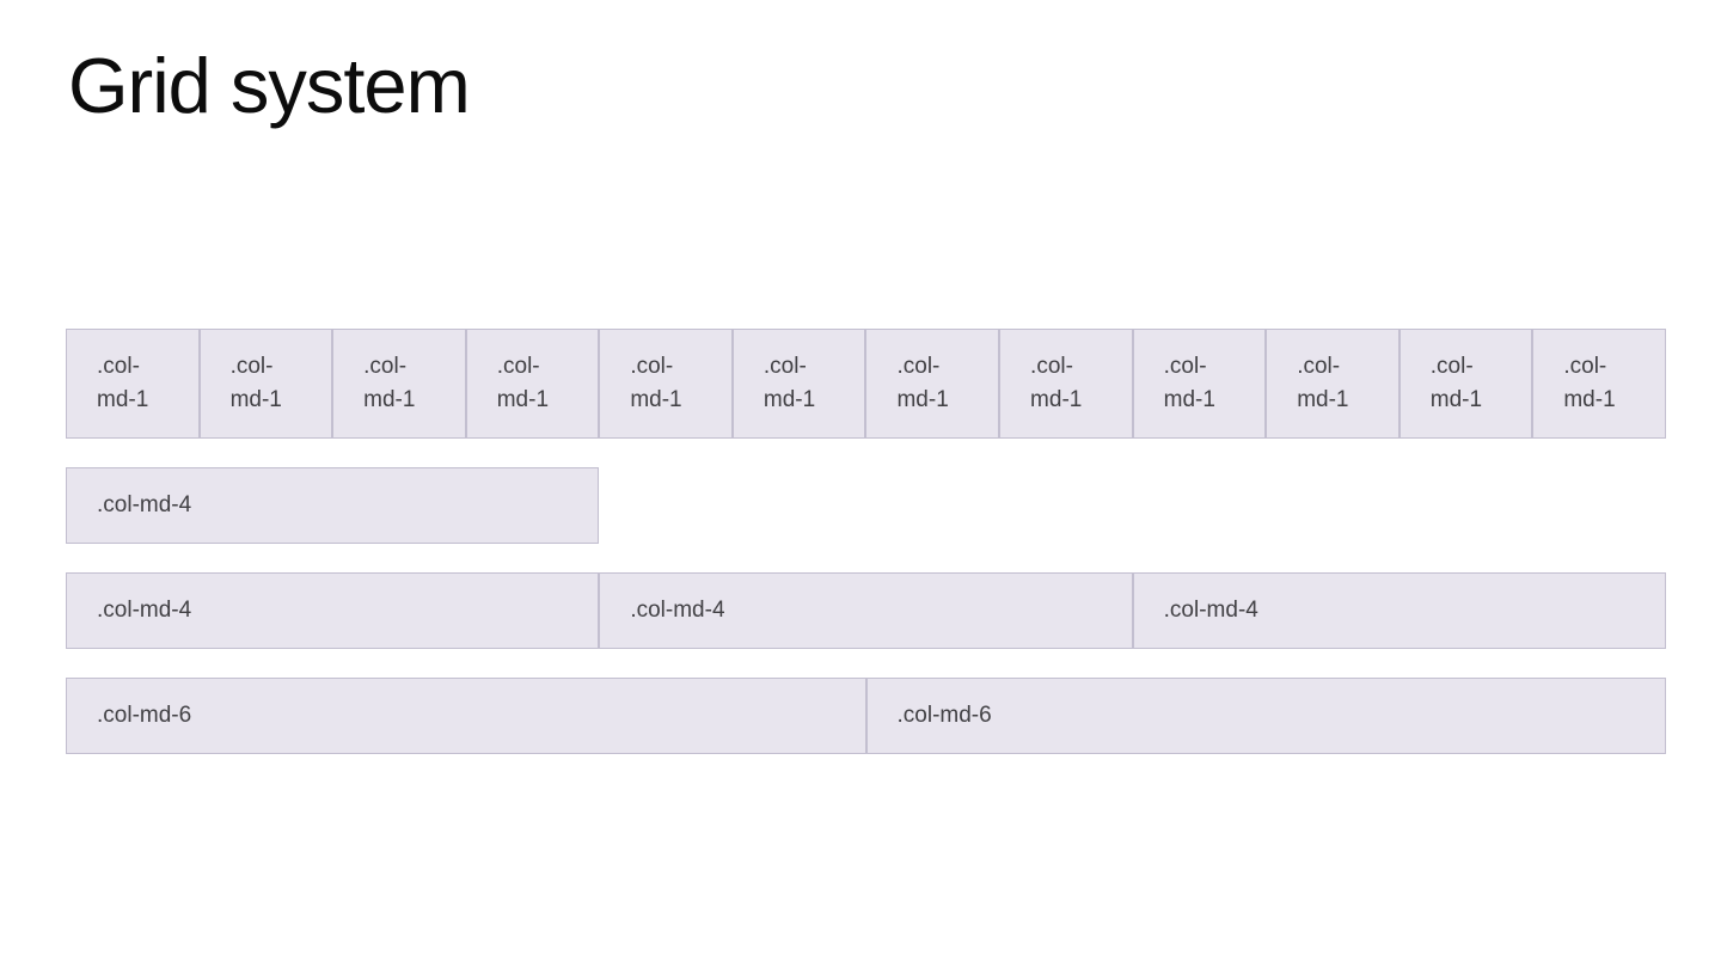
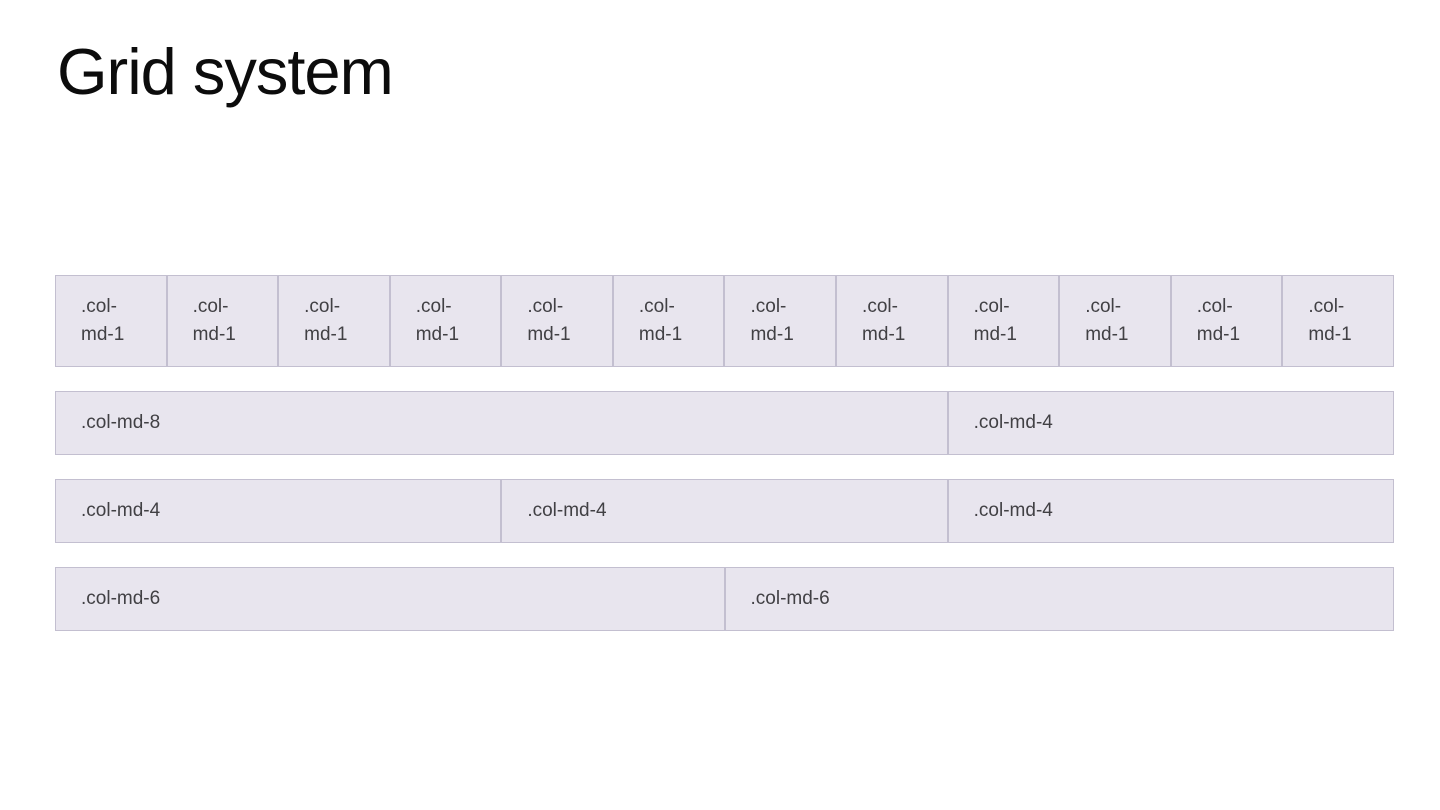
  Grid system
  .col-md-1
  .col-md-1
  .col-md-1
  .col-md-1
  .col-md-1
  .col-md-1
  .col-md-1
  .col-md-1
  .col-md-1
  .col-md-1
  .col-md-1
  .col-md-1
+ .col-md-8
  .col-md-4
  .col-md-4
  .col-md-4
  .col-md-4
  .col-md-6
  .col-md-6
